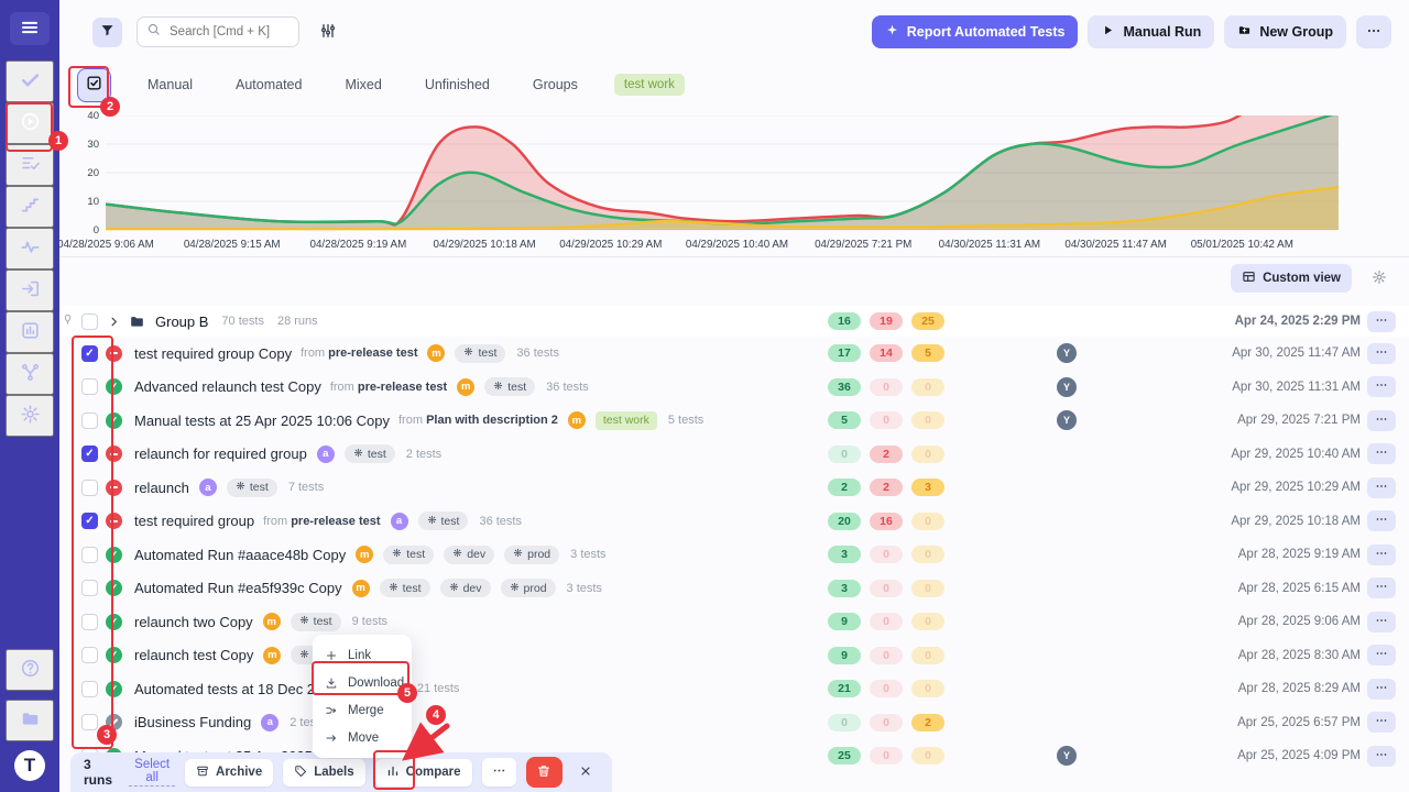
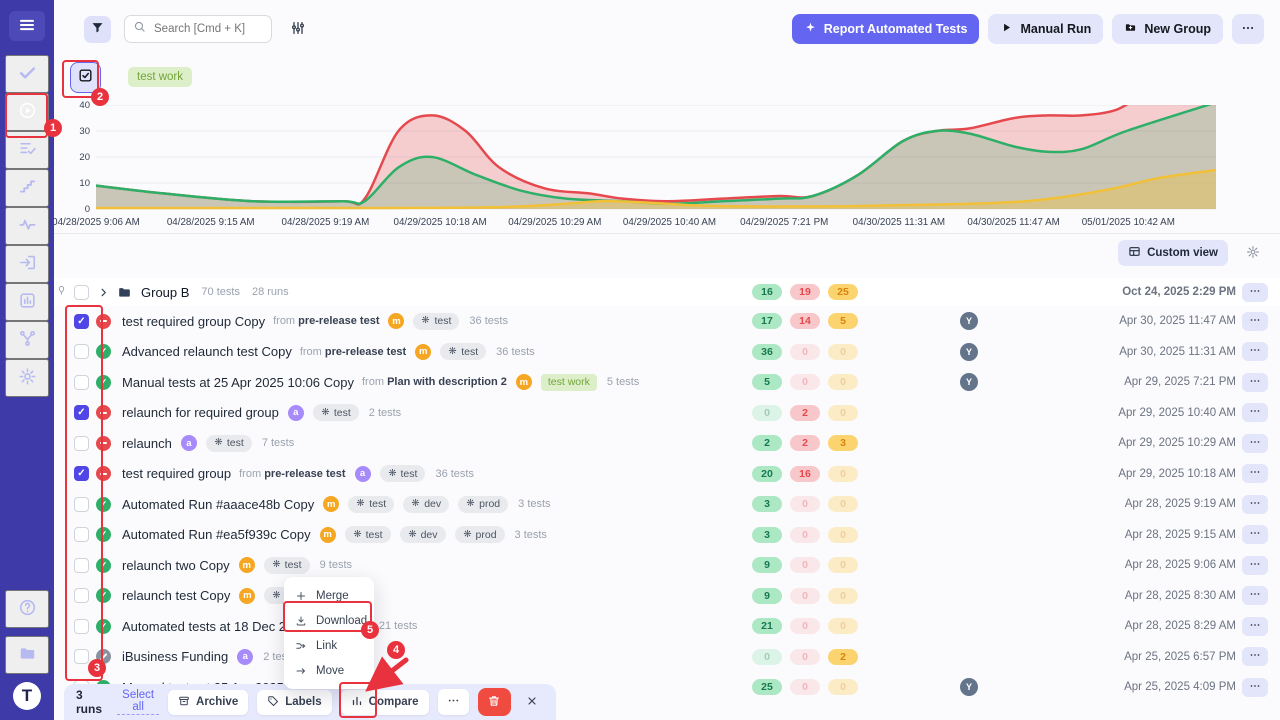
  T
  Search [Cmd + K]
  Report Automated Tests
  Manual Run
  New Group
- Manual
- Automated
- Mixed
- Unfinished
- Groups
  test work
  40
  30
  20
  10
  0
  04/28/2025 9:06 AM
  04/28/2025 9:15 AM
  04/28/2025 9:19 AM
  04/29/2025 10:18 AM
  04/29/2025 10:29 AM
  04/29/2025 10:40 AM
  04/29/2025 7:21 PM
  04/30/2025 11:31 AM
  04/30/2025 11:47 AM
  05/01/2025 10:42 AM
  Custom view
  Group B
  70 tests
  28 runs
  16
  19
  25
- Apr 24, 2025 2:29 PM
+ Oct 24, 2025 2:29 PM
  ✓
  test required group Copy
  from pre-release test
  m
  test
  36 tests
  17
  14
  5
  Y
  Apr 30, 2025 11:47 AM
  ✓
  Advanced relaunch test Copy
  from pre-release test
  m
  test
  36 tests
  36
  0
  0
  Y
  Apr 30, 2025 11:31 AM
  ✓
  Manual tests at 25 Apr 2025 10:06 Copy
  from Plan with description 2
  m
  test work
  5 tests
  5
  0
  0
  Y
  Apr 29, 2025 7:21 PM
  ✓
  relaunch for required group
  a
  test
  2 tests
  0
  2
  0
  Apr 29, 2025 10:40 AM
  relaunch
  a
  test
  7 tests
  2
  2
  3
  Apr 29, 2025 10:29 AM
  ✓
  test required group
  from pre-release test
  a
  test
  36 tests
  20
  16
  0
  Apr 29, 2025 10:18 AM
  ✓
  Automated Run #aaace48b Copy
  m
  test
  dev
  prod
  3 tests
  3
  0
  0
  Apr 28, 2025 9:19 AM
  ✓
  Automated Run #ea5f939c Copy
  m
  test
  dev
  prod
  3 tests
  3
  0
  0
- Apr 28, 2025 6:15 AM
+ Apr 28, 2025 9:15 AM
  ✓
  relaunch two Copy
  m
  test
  9 tests
  9
  0
  0
  Apr 28, 2025 9:06 AM
  ✓
  relaunch test Copy
  m
  9
  0
  0
  Apr 28, 2025 8:30 AM
  ✓
  Automated tests at 18 Dec 2
  21 tests
  21
  0
  0
  Apr 28, 2025 8:29 AM
  iBusiness Funding
  a
  0
  0
  2
  Apr 25, 2025 6:57 PM
  25
  0
  0
  Y
  Apr 25, 2025 4:09 PM
  3 runs
  Select all
  Archive
  Labels
  Compare
- Link
+ Merge
  Download
- Merge
+ Link
  Move
  1
  2
  3
  4
  5
